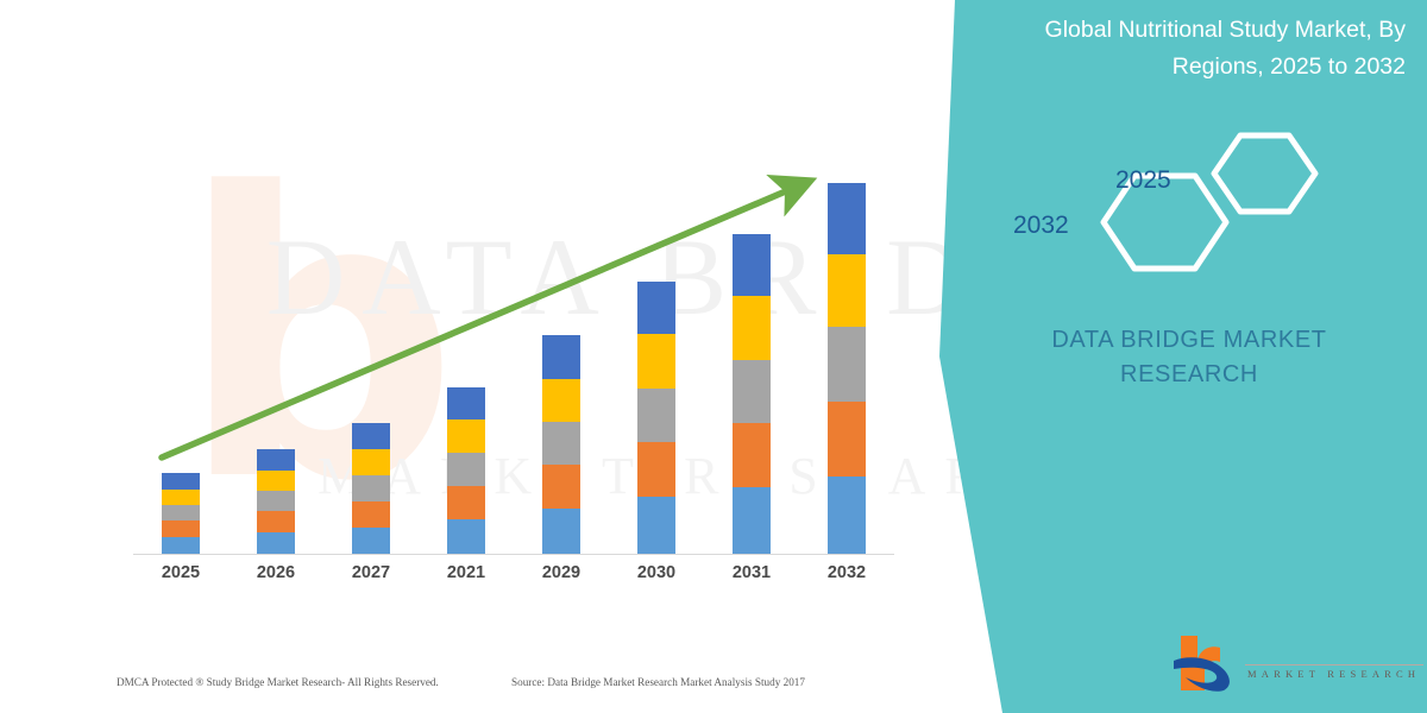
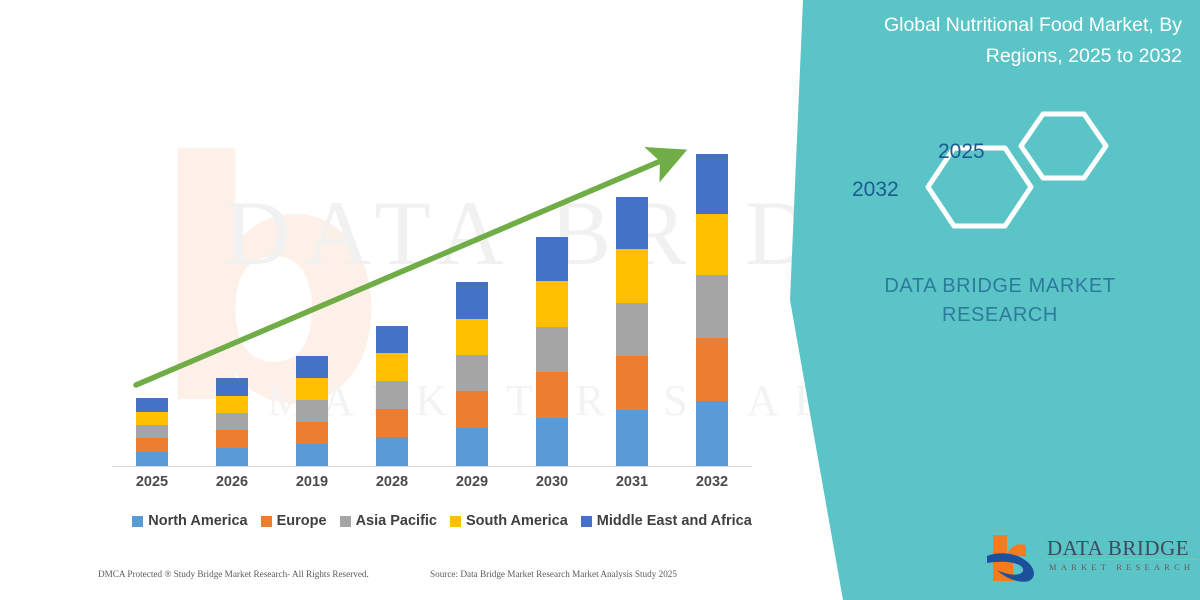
  b
  DATA BRD
  2025
  2026
- 2027
+ 2019
- 2021
+ 2028
  2029
  2030
  2031
  2032
+ North America
+ Europe
+ Asia Pacific
+ South America
+ Middle East and Africa
  DMCA Protected ® Study Bridge Market Research- All Rights Reserved.
- Source: Data Bridge Market Research Market Analysis Study 2017
+ Source: Data Bridge Market Research Market Analysis Study 2025
- Global Nutritional Study Market, By Regions, 2025 to 2032
+ Global Nutritional Food Market, By Regions, 2025 to 2032
  2025
  2032
  DATA BRIDGE MARKET RESEARCH
+ DATA BRIDGE
  MARKET RESEARCH
